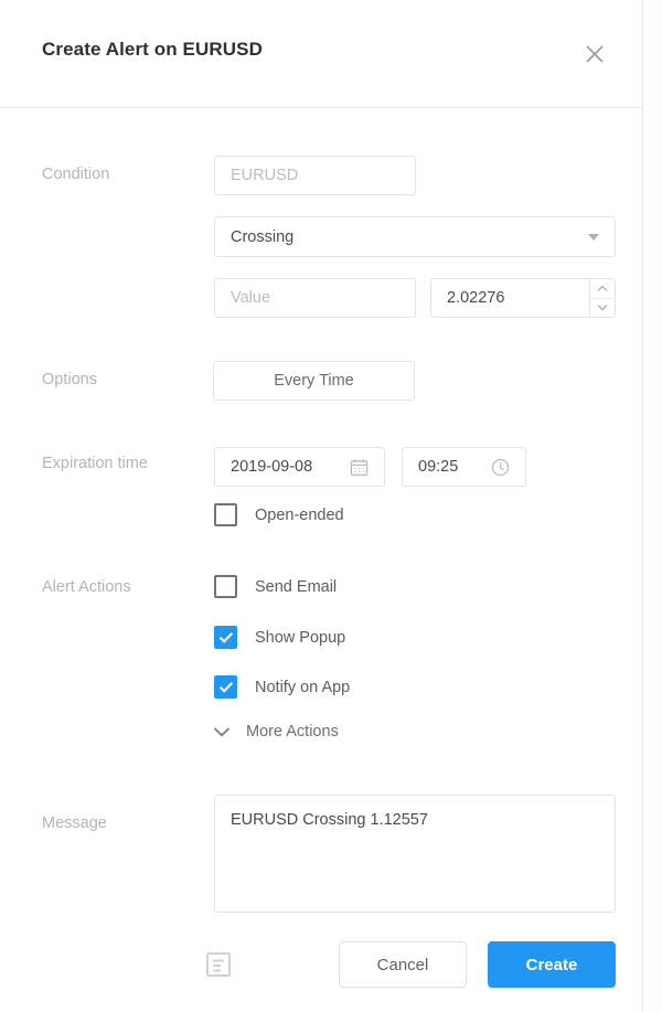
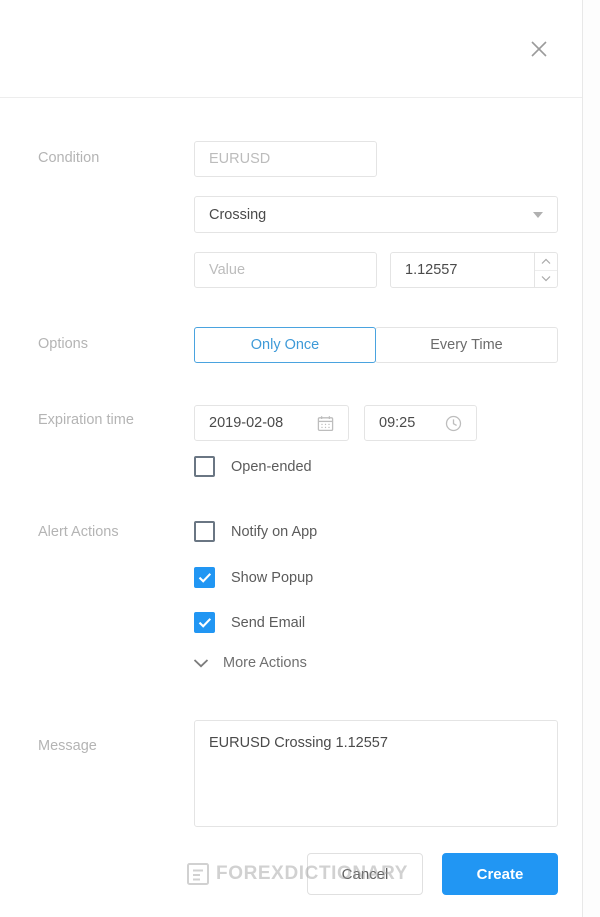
- Create Alert on EURUSD
  Condition
  EURUSD
  Crossing
  Value
- 2.02276
+ 1.12557
  Options
+ Only Once
  Every Time
  Expiration time
- 2019-09-08
+ 2019-02-08
  09:25
  Open-ended
  Alert Actions
- Send Email
+ Notify on App
  Show Popup
- Notify on App
+ Send Email
  More Actions
  Message
  EURUSD Crossing 1.12557
  Cancel
  Create
+ FOREXDICTIONARY
